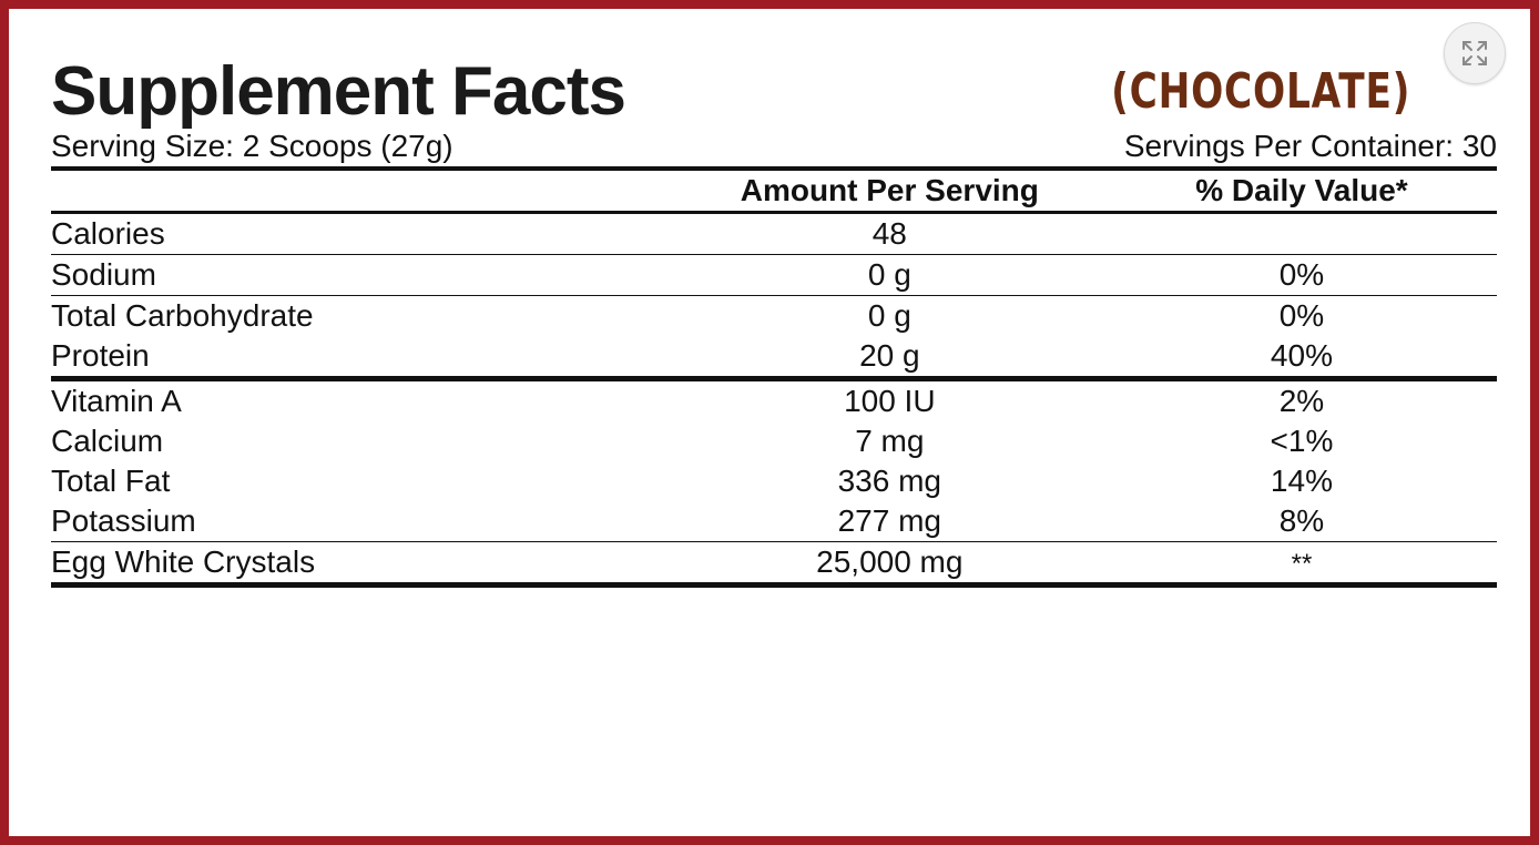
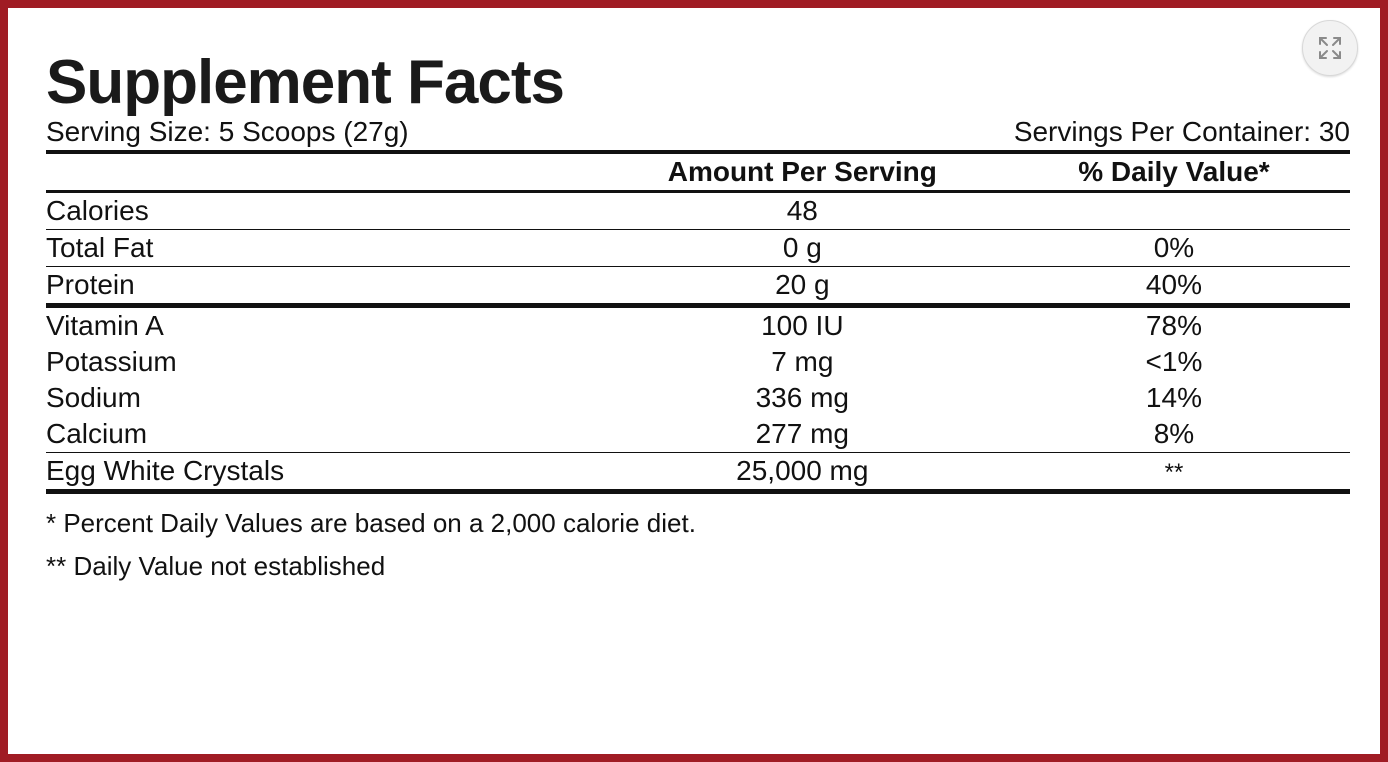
  Supplement Facts
- (CHOCOLATE)
- Serving Size: 2 Scoops (27g)
+ Serving Size: 5 Scoops (27g)
  Servings Per Container: 30
  	Amount Per Serving	% Daily Value*
  Calories	48
- Sodium	0 g	0%
+ Total Fat	0 g	0%
- Total Carbohydrate	0 g	0%
  Protein	20 g	40%
- Vitamin A	100 IU	2%
+ Vitamin A	100 IU	78%
- Calcium	7 mg	<1%
+ Potassium	7 mg	<1%
- Total Fat	336 mg	14%
+ Sodium	336 mg	14%
- Potassium	277 mg	8%
+ Calcium	277 mg	8%
  Egg White Crystals	25,000 mg	**
+ * Percent Daily Values are based on a 2,000 calorie diet.
+ ** Daily Value not established
